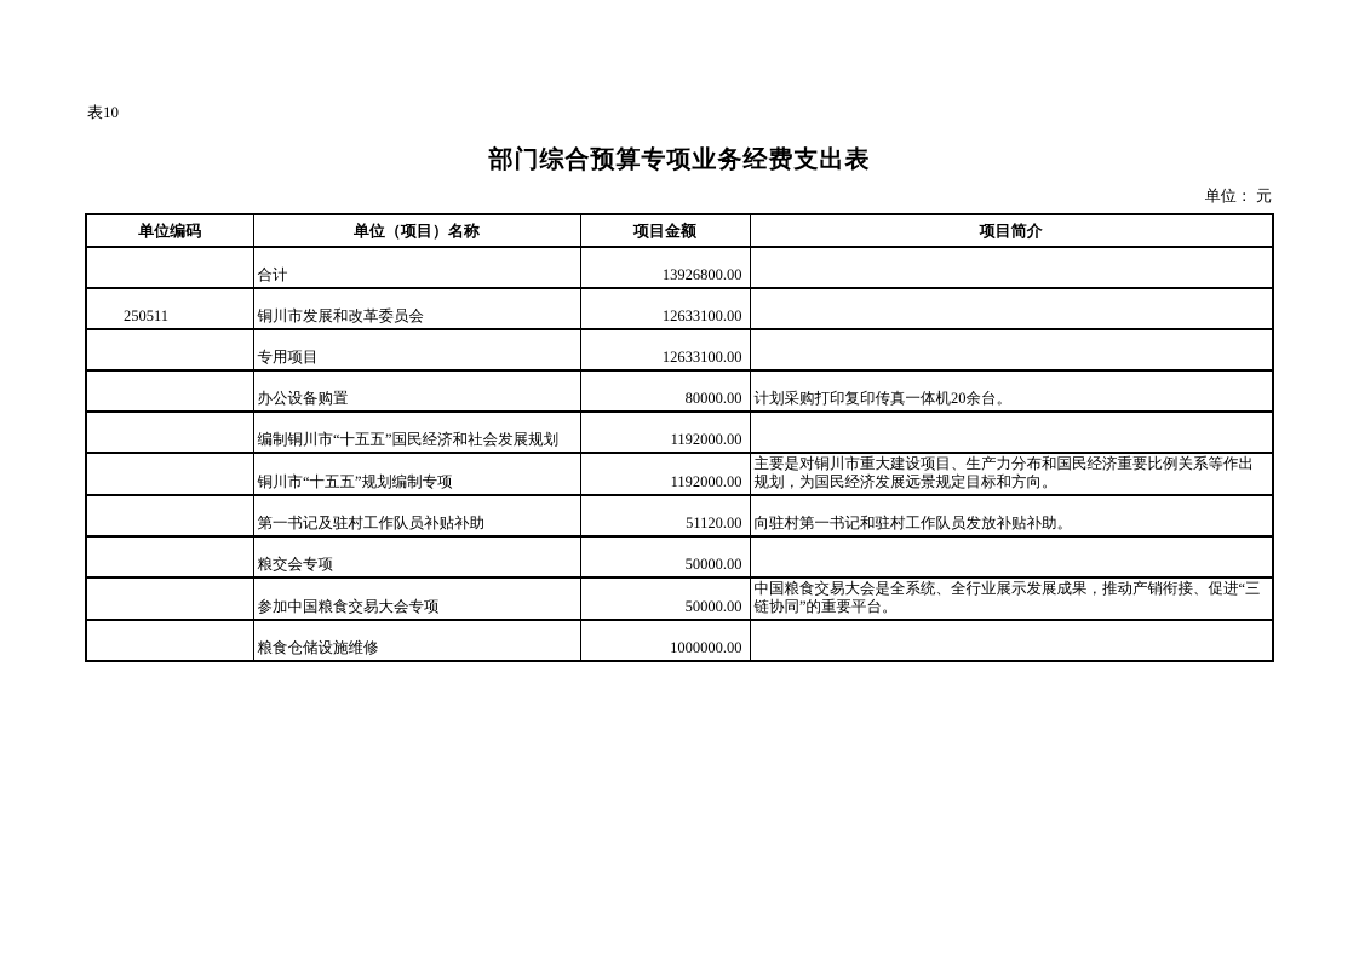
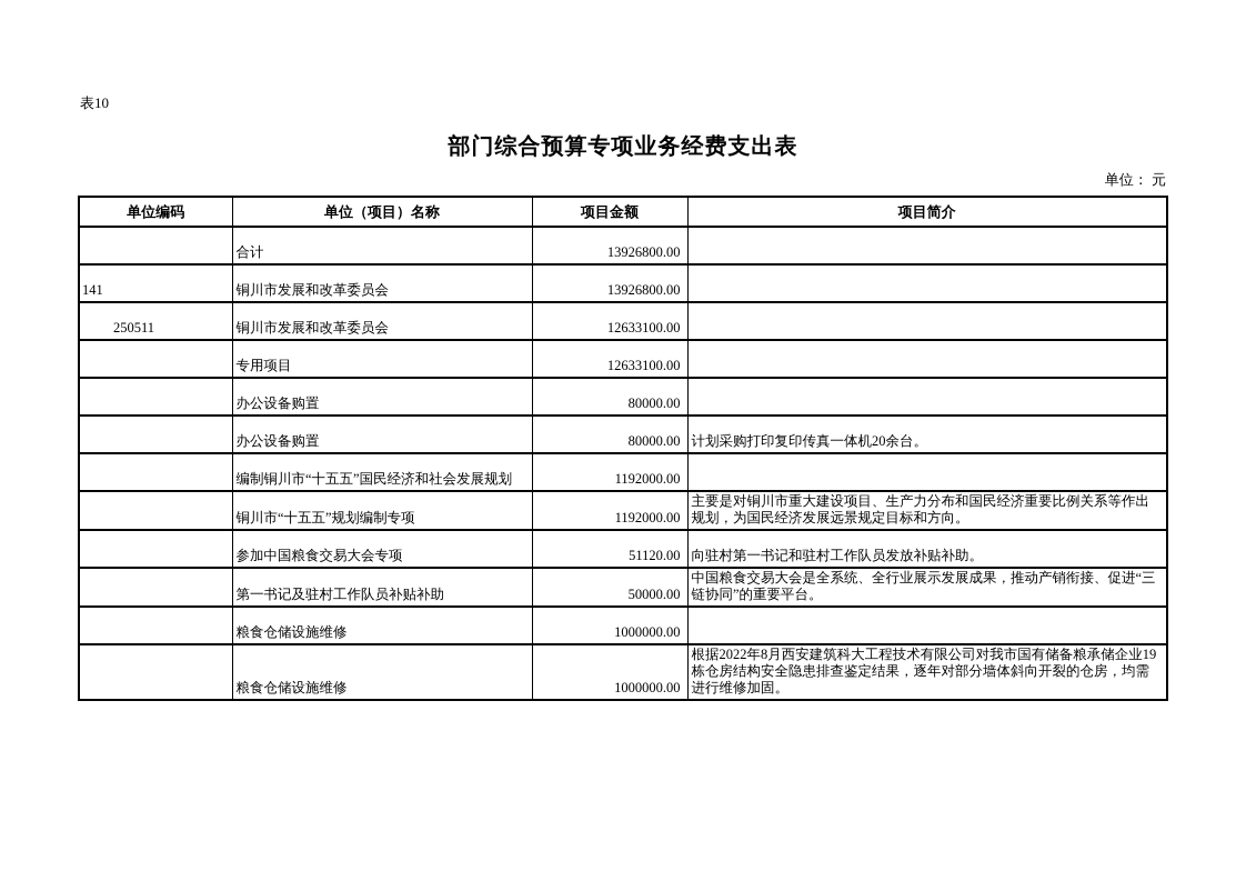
  表10
  部门综合预算专项业务经费支出表
  单位： 元
  单位编码	单位（项目）名称	项目金额	项目简介
  	合计	13926800.00
+ 141	铜川市发展和改革委员会	13926800.00
  250511	铜川市发展和改革委员会	12633100.00
  	专用项目	12633100.00
+ 	办公设备购置	80000.00
  	办公设备购置	80000.00	计划采购打印复印传真一体机20余台。
  	编制铜川市“十五五”国民经济和社会发展规划	1192000.00
  	铜川市“十五五”规划编制专项	1192000.00	主要是对铜川市重大建设项目、生产力分布和国民经济重要比例关系等作出规划，为国民经济发展远景规定目标和方向。
- 	第一书记及驻村工作队员补贴补助	51120.00	向驻村第一书记和驻村工作队员发放补贴补助。
+ 	参加中国粮食交易大会专项	51120.00	向驻村第一书记和驻村工作队员发放补贴补助。
- 	粮交会专项	50000.00
- 	参加中国粮食交易大会专项	50000.00	中国粮食交易大会是全系统、全行业展示发展成果，推动产销衔接、促进“三链协同”的重要平台。
+ 	第一书记及驻村工作队员补贴补助	50000.00	中国粮食交易大会是全系统、全行业展示发展成果，推动产销衔接、促进“三链协同”的重要平台。
  	粮食仓储设施维修	1000000.00
+ 	粮食仓储设施维修	1000000.00	根据2022年8月西安建筑科大工程技术有限公司对我市国有储备粮承储企业19栋仓房结构安全隐患排查鉴定结果，逐年对部分墙体斜向开裂的仓房，均需进行维修加固。
